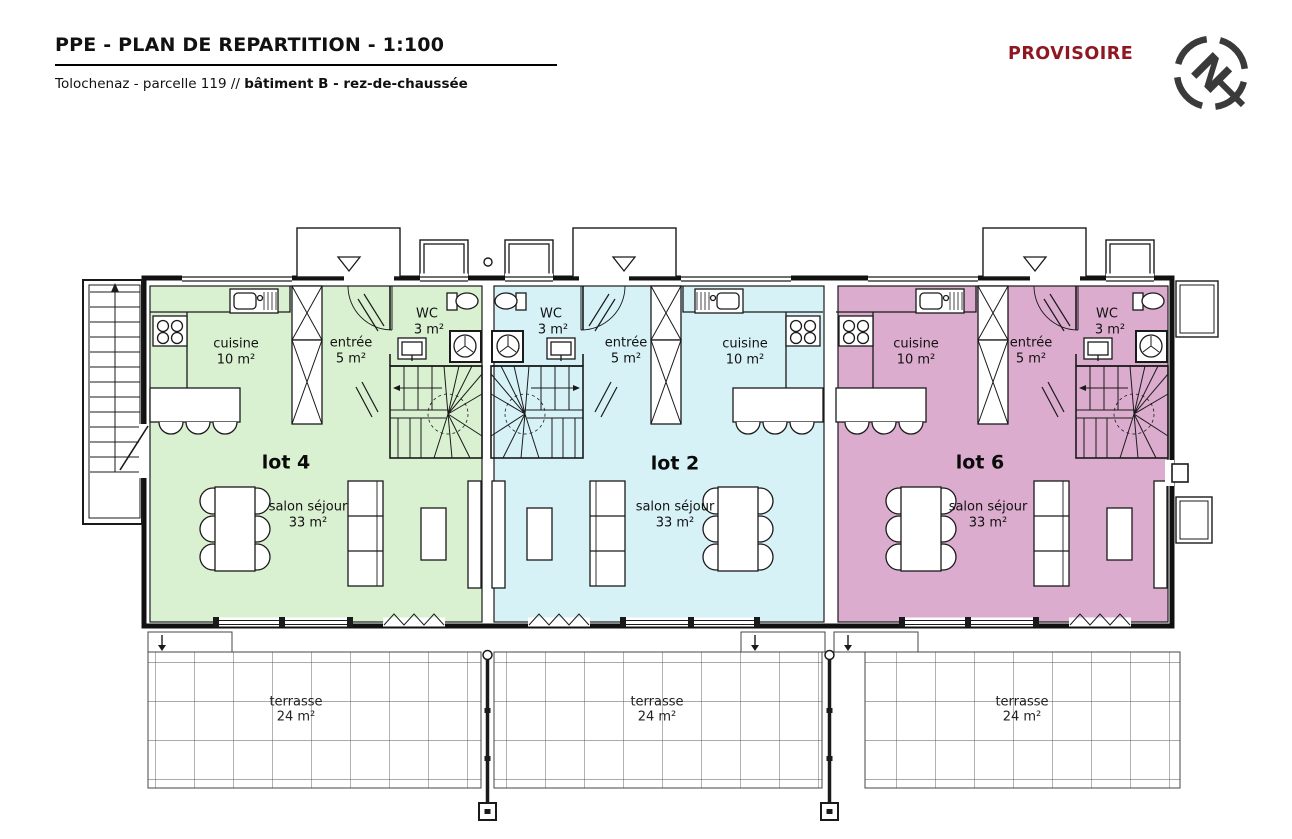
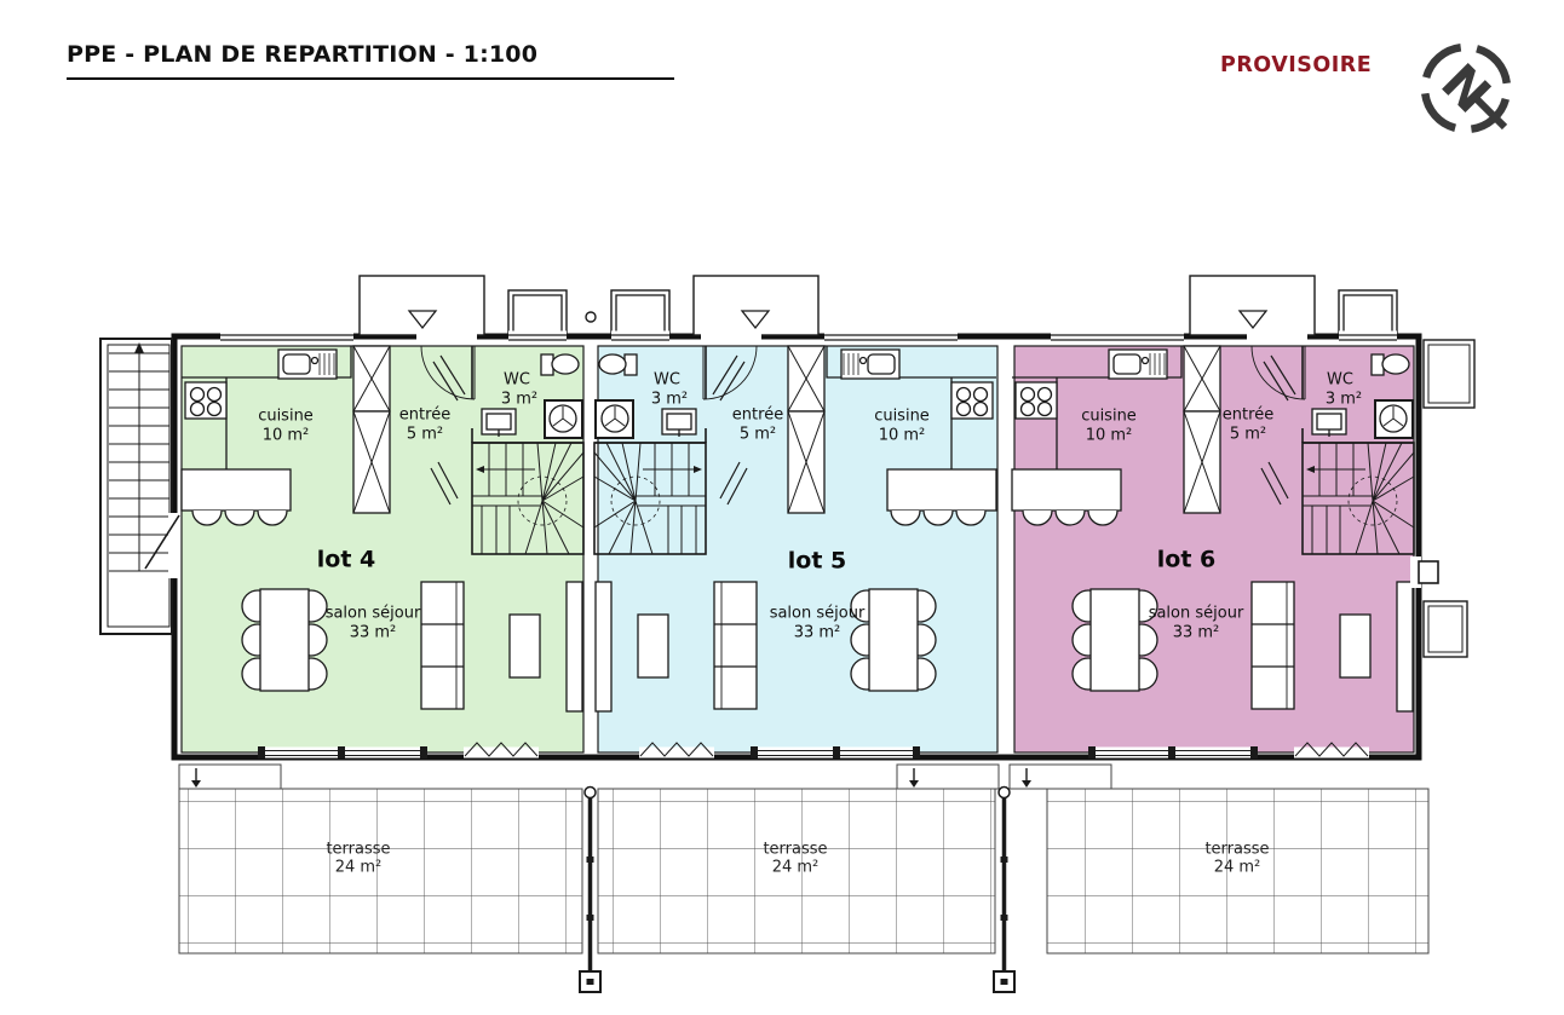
  PPE - PLAN DE REPARTITION - 1:100
- Tolochenaz - parcelle 119 // bâtiment B - rez-de-chaussée
  PROVISOIRE
  cuisine
  10 m²
  entrée
  5 m²
  WC
  3 m²
  lot 4
  salon séjour
  33 m²
  terrasse
  24 m²
  cuisine
  10 m²
  entrée
  5 m²
  WC
  3 m²
- lot 2
+ lot 5
  salon séjour
  33 m²
  terrasse
  24 m²
  cuisine
  10 m²
  entrée
  5 m²
  WC
  3 m²
  lot 6
  salon séjour
  33 m²
  terrasse
  24 m²
